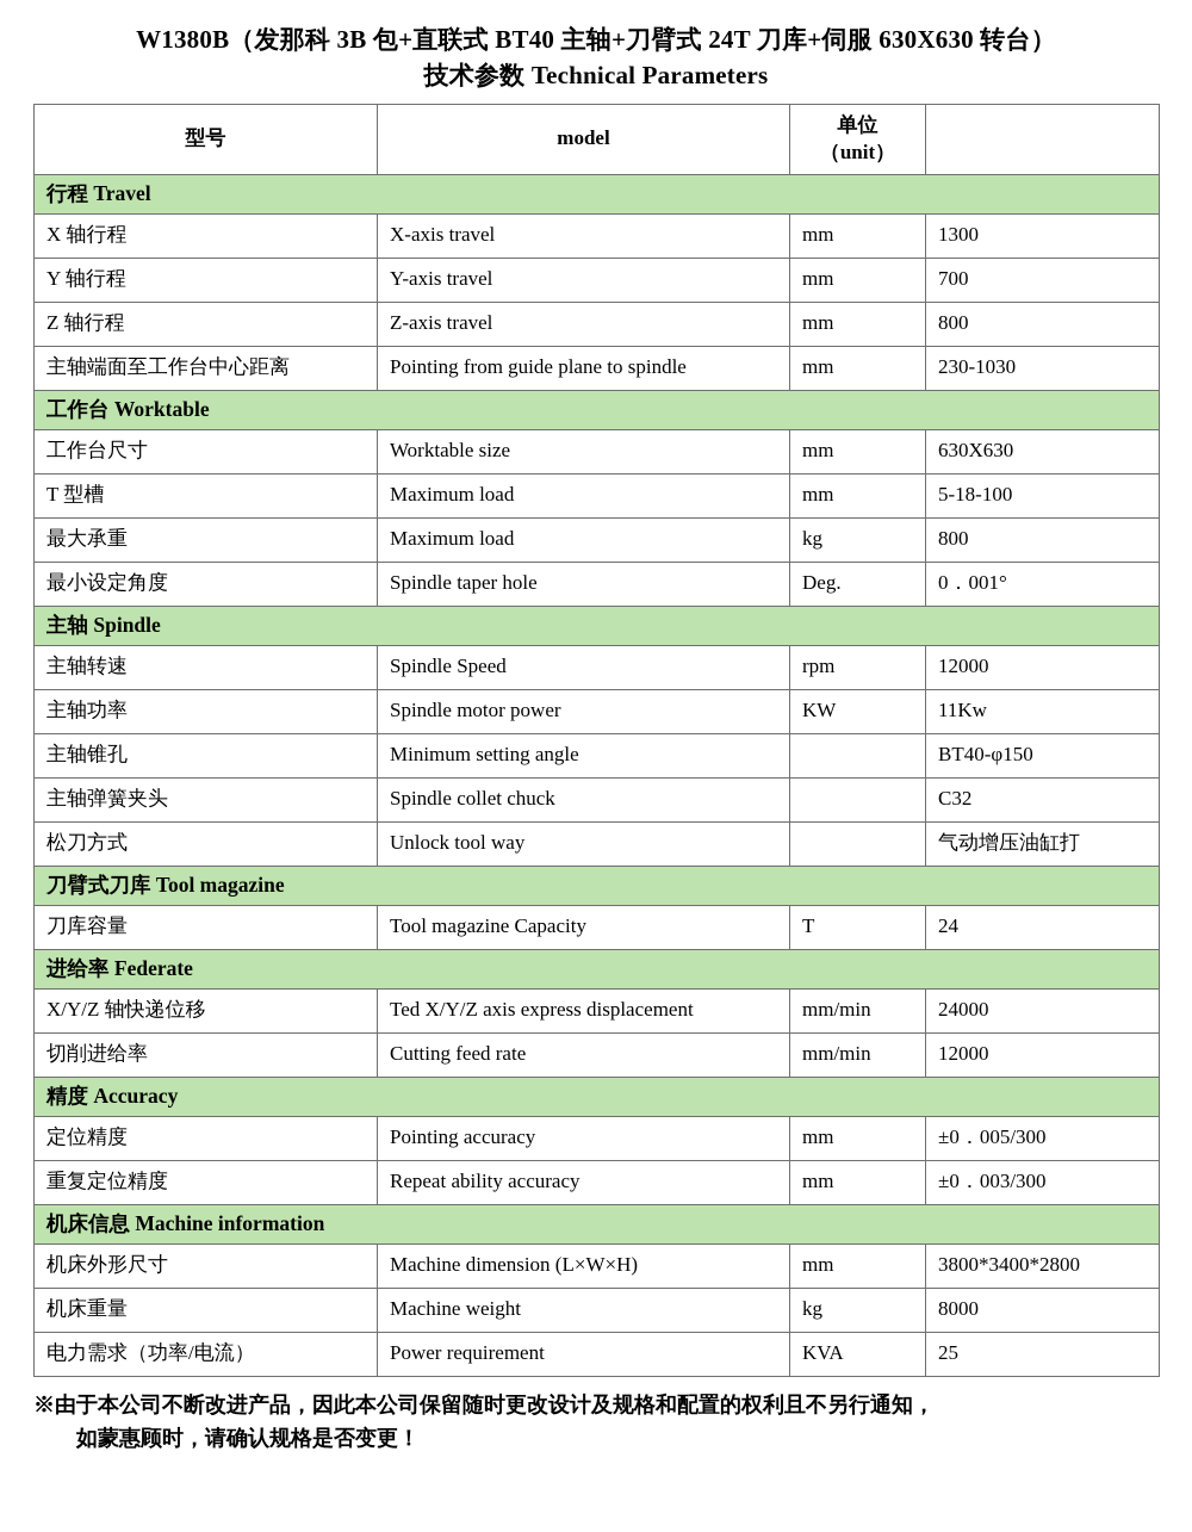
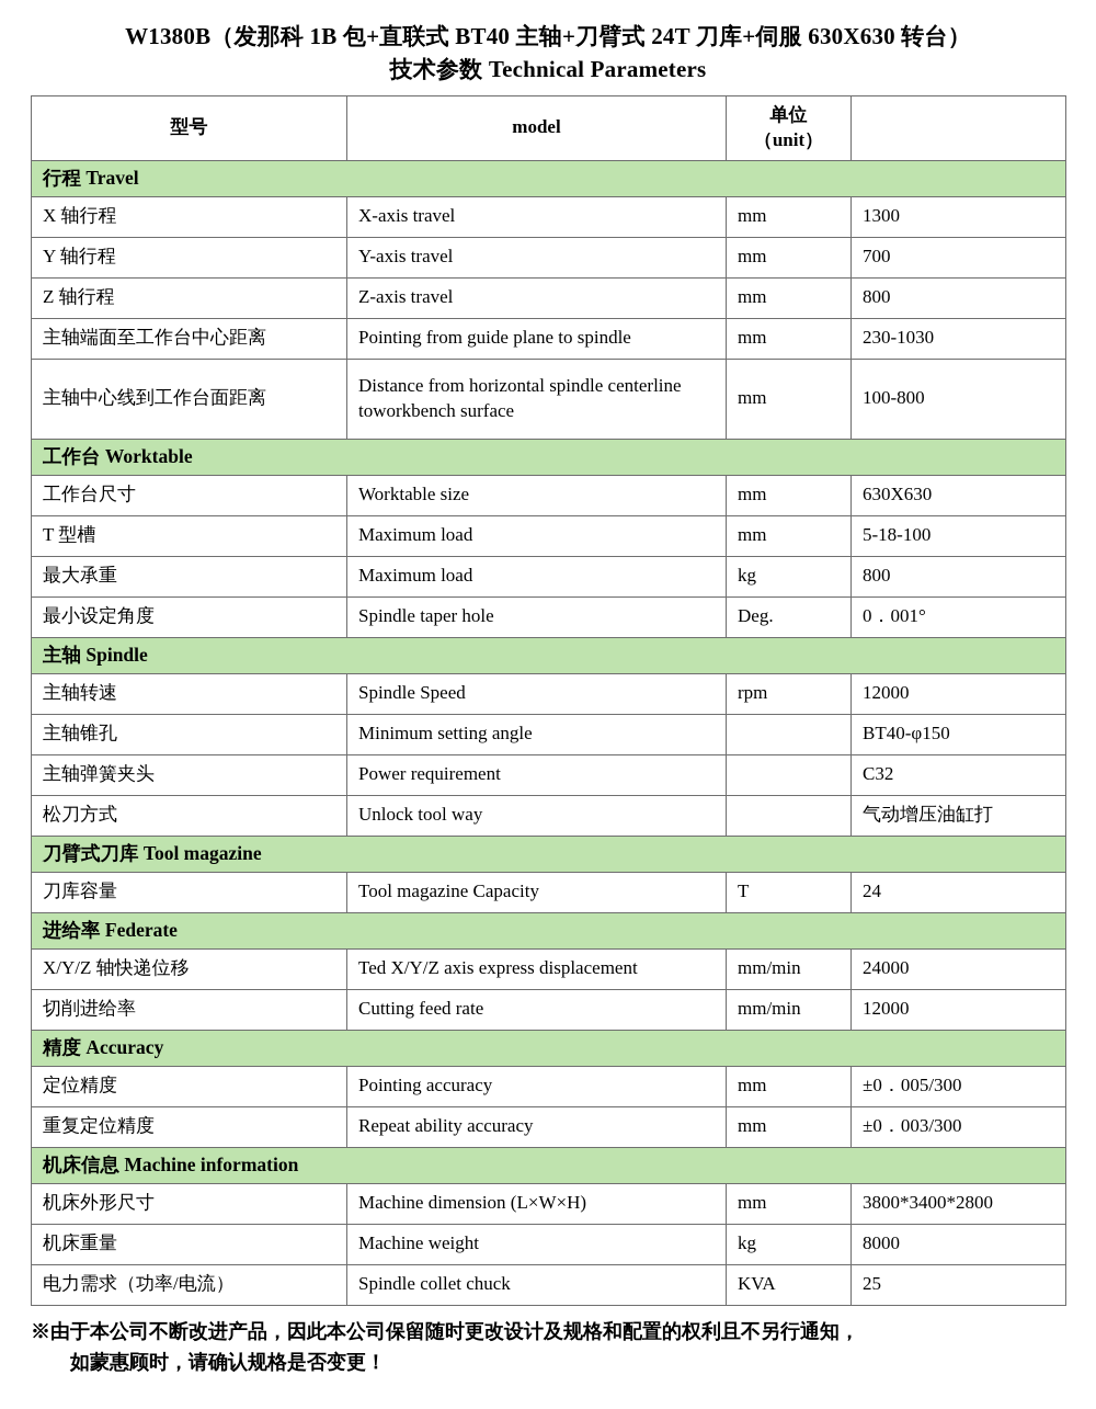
- W1380B（发那科 3B 包+直联式 BT40 主轴+刀臂式 24T 刀库+伺服 630X630 转台）
+ W1380B（发那科 1B 包+直联式 BT40 主轴+刀臂式 24T 刀库+伺服 630X630 转台）
  技术参数 Technical Parameters
  型号	model	单位（unit）
  行程 Travel
  X 轴行程	X-axis travel	mm	1300
  Y 轴行程	Y-axis travel	mm	700
  Z 轴行程	Z-axis travel	mm	800
  主轴端面至工作台中心距离	Pointing from guide plane to spindle	mm	230-1030
+ 主轴中心线到工作台面距离	Distance from horizontal spindle centerline toworkbench surface	mm	100-800
  工作台 Worktable
  工作台尺寸	Worktable size	mm	630X630
  T 型槽	Maximum load	mm	5-18-100
  最大承重	Maximum load	kg	800
  最小设定角度	Spindle taper hole	Deg.	0．001°
  主轴 Spindle
  主轴转速	Spindle Speed	rpm	12000
- 主轴功率	Spindle motor power	KW	11Kw
  主轴锥孔	Minimum setting angle		BT40-φ150
- 主轴弹簧夹头	Spindle collet chuck		C32
+ 主轴弹簧夹头	Power requirement		C32
  松刀方式	Unlock tool way		气动增压油缸打
  刀臂式刀库 Tool magazine
  刀库容量	Tool magazine Capacity	T	24
  进给率 Federate
  X/Y/Z 轴快递位移	Ted X/Y/Z axis express displacement	mm/min	24000
  切削进给率	Cutting feed rate	mm/min	12000
  精度 Accuracy
  定位精度	Pointing accuracy	mm	±0．005/300
  重复定位精度	Repeat ability accuracy	mm	±0．003/300
  机床信息 Machine information
  机床外形尺寸	Machine dimension (L×W×H)	mm	3800*3400*2800
  机床重量	Machine weight	kg	8000
- 电力需求（功率/电流）	Power requirement	KVA	25
+ 电力需求（功率/电流）	Spindle collet chuck	KVA	25
  ※由于本公司不断改进产品，因此本公司保留随时更改设计及规格和配置的权利且不另行通知，
  如蒙惠顾时，请确认规格是否变更！
